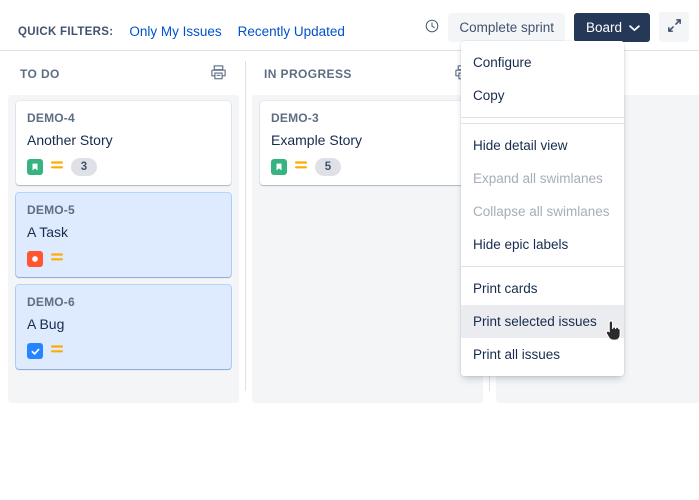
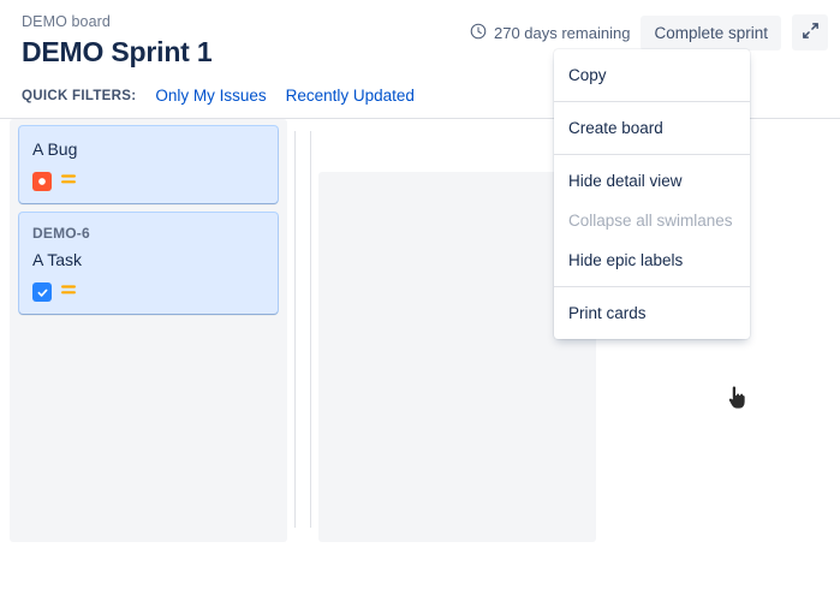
+ DEMO board
+ DEMO Sprint 1
+ 270 days remaining
  Complete sprint
- Board
  QUICK FILTERS:
  Only My Issues
  Recently Updated
- TO DO
- DEMO-4
- Another Story
- 3
- DEMO-5
- A Task
+ A Bug
  DEMO-6
- A Bug
+ A Task
- IN PROGRESS
- DEMO-3
- Example Story
- 5
- Configure
  Copy
+ Create board
  Hide detail view
- Expand all swimlanes
  Collapse all swimlanes
  Hide epic labels
  Print cards
- Print selected issues
- Print all issues
